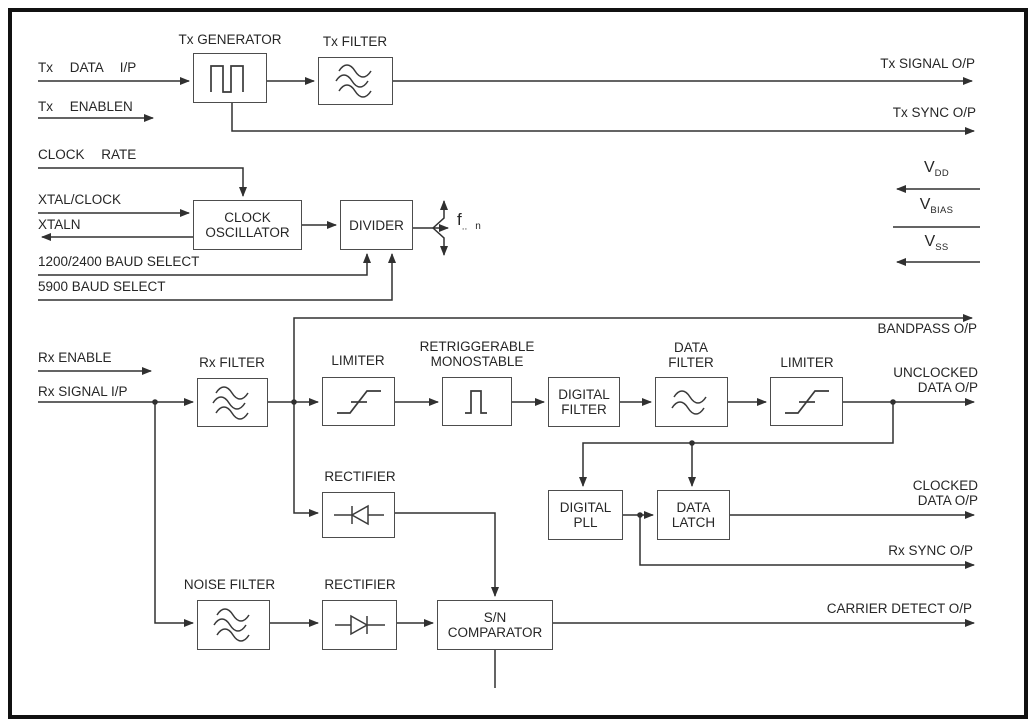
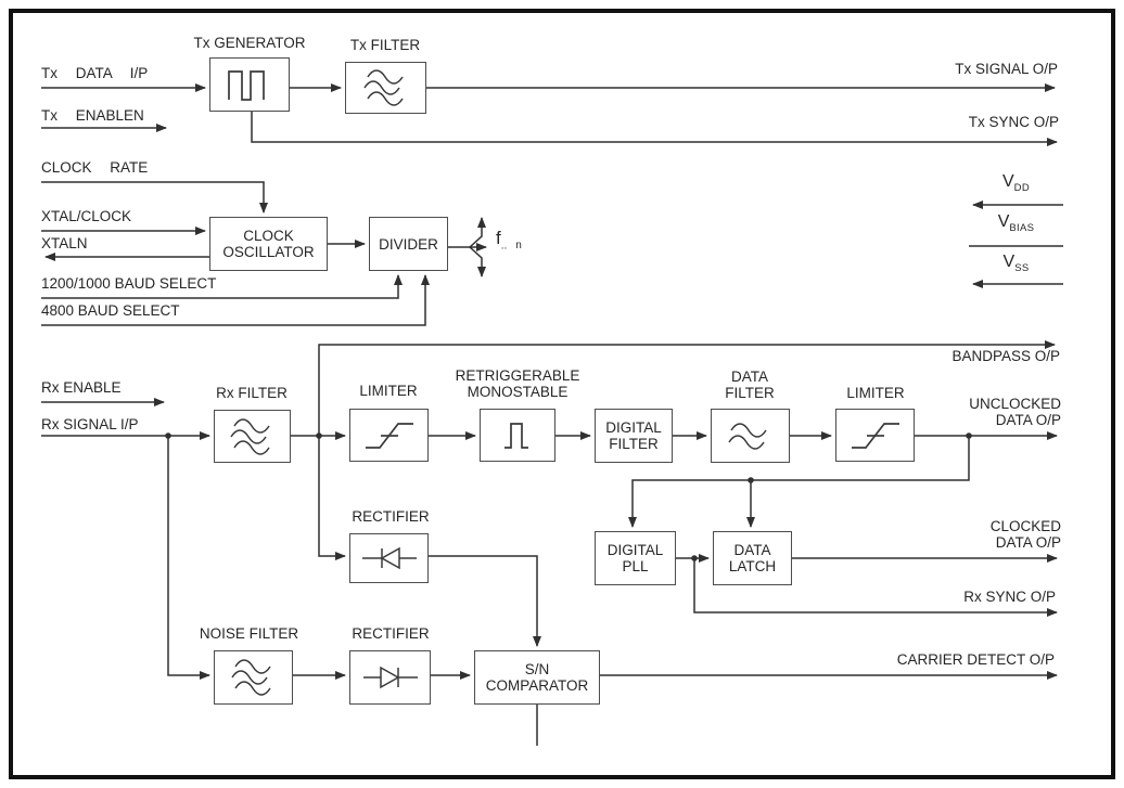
  Tx GENERATOR
  Tx FILTER
  Tx DATA I/P
  Tx ENABLEN
  Tx SIGNAL O/P
  Tx SYNC O/P
  CLOCK RATE
  XTAL/CLOCK
  XTALN
- 1200/2400 BAUD SELECT
+ 1200/1000 BAUD SELECT
- 5900 BAUD SELECT
+ 4800 BAUD SELECT
  CLOCK
  OSCILLATOR
  DIVIDER
  f.. n
  VDD
  VBIAS
  VSS
  Rx ENABLE
  Rx SIGNAL I/P
  Rx FILTER
  LIMITER
  RETRIGGERABLE
  MONOSTABLE
  DATA
  FILTER
  LIMITER
  BANDPASS O/P
  UNCLOCKED
  DATA O/P
  DIGITAL
  FILTER
  RECTIFIER
  CLOCKED
  DATA O/P
  Rx SYNC O/P
  DIGITAL
  PLL
  DATA
  LATCH
  NOISE FILTER
  RECTIFIER
  CARRIER DETECT O/P
  S/N
  COMPARATOR
